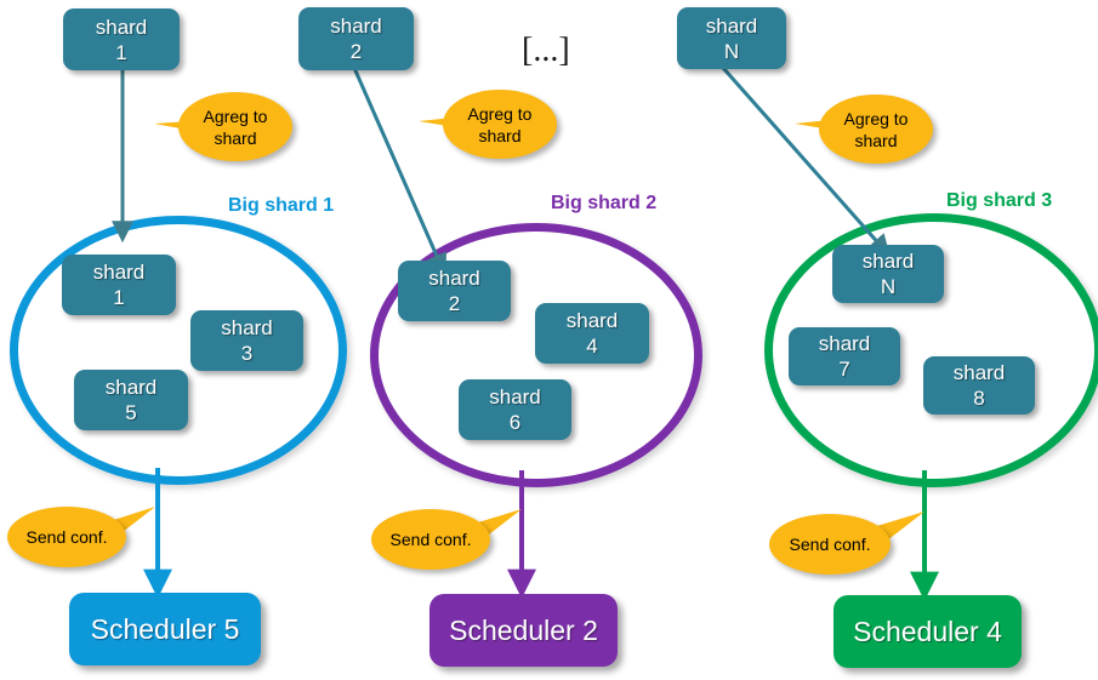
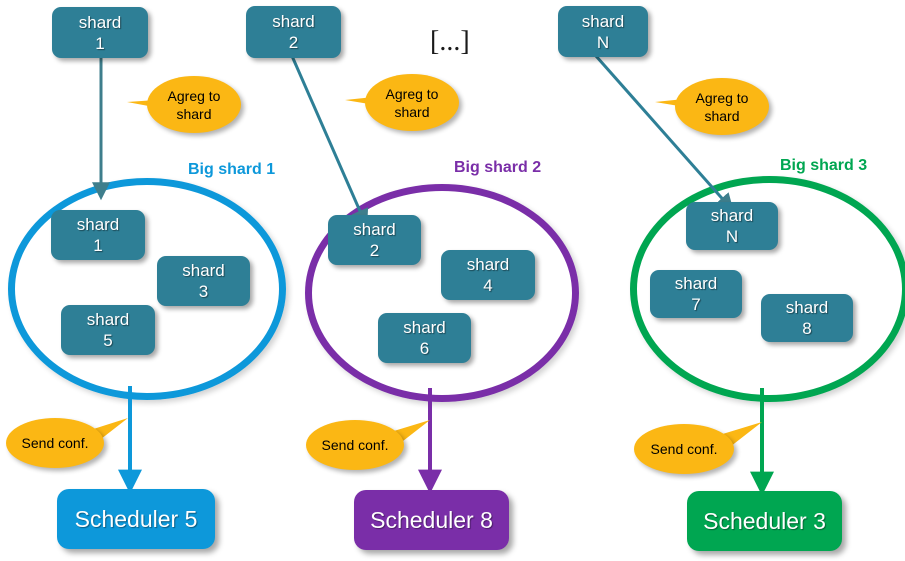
  shard
  1
  shard
  2
  shard
  N
  [...]
  Agreg to
  shard
  Agreg to
  shard
  Agreg to
  shard
  Big shard 1
  Big shard 2
  Big shard 3
  shard
  1
  shard
  3
  shard
  5
  shard
  2
  shard
  4
  shard
  6
  shard
  N
  shard
  7
  shard
  8
  Send conf.
  Send conf.
  Send conf.
  Scheduler 5
- Scheduler 2
+ Scheduler 8
- Scheduler 4
+ Scheduler 3
